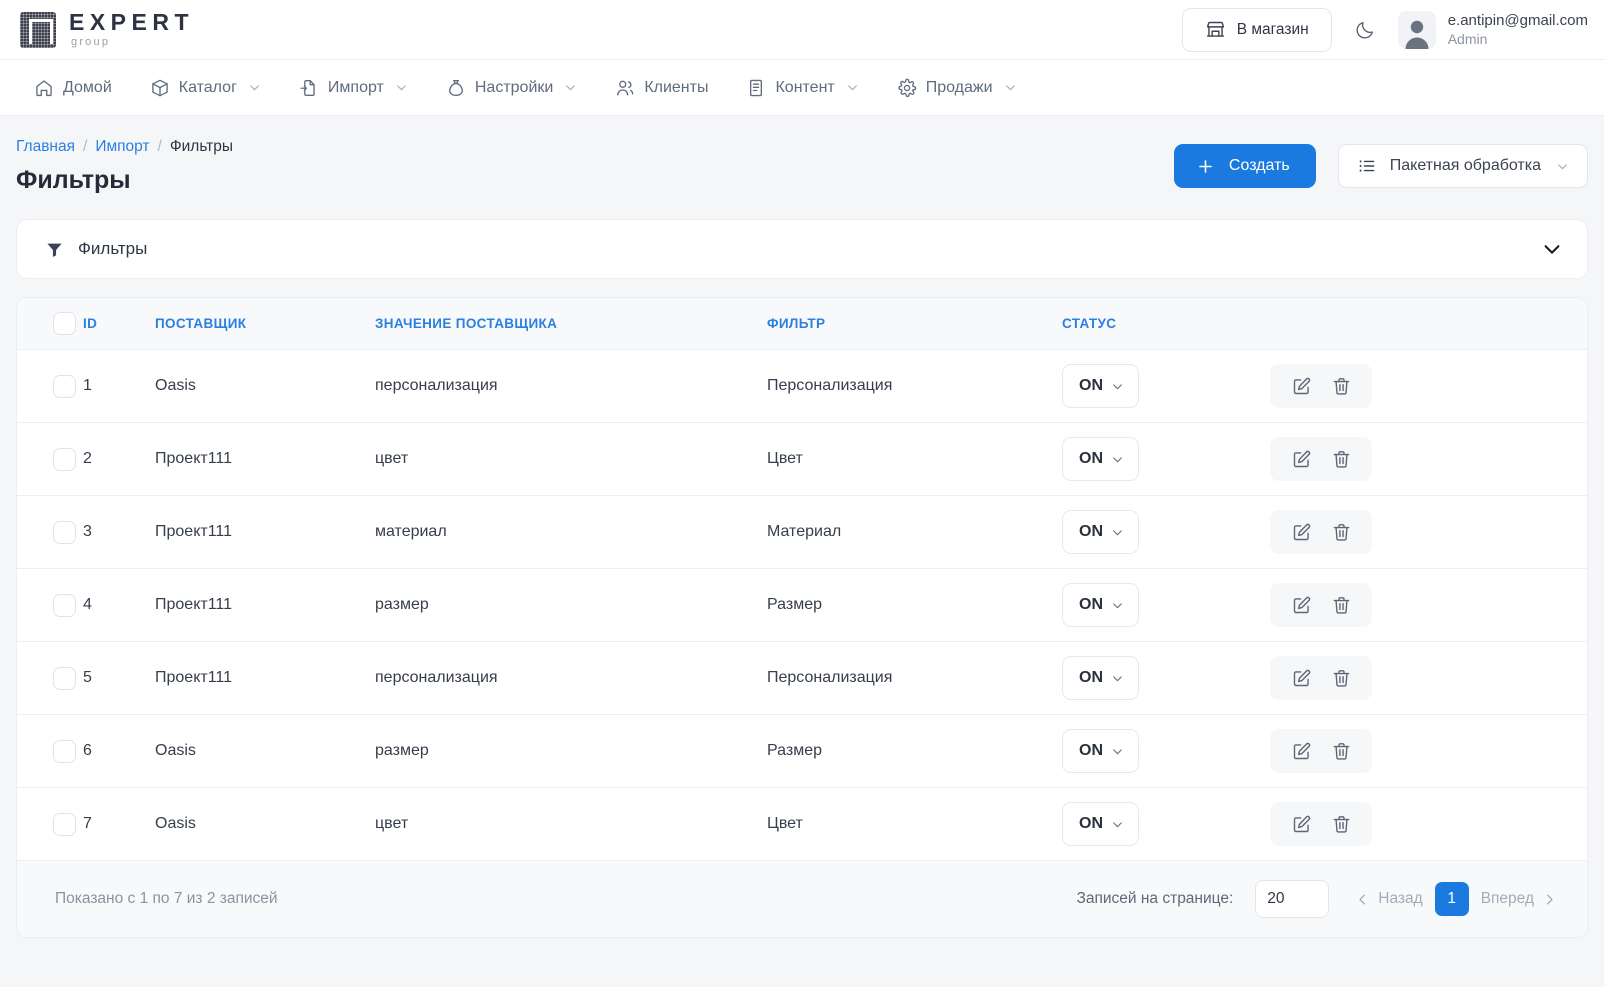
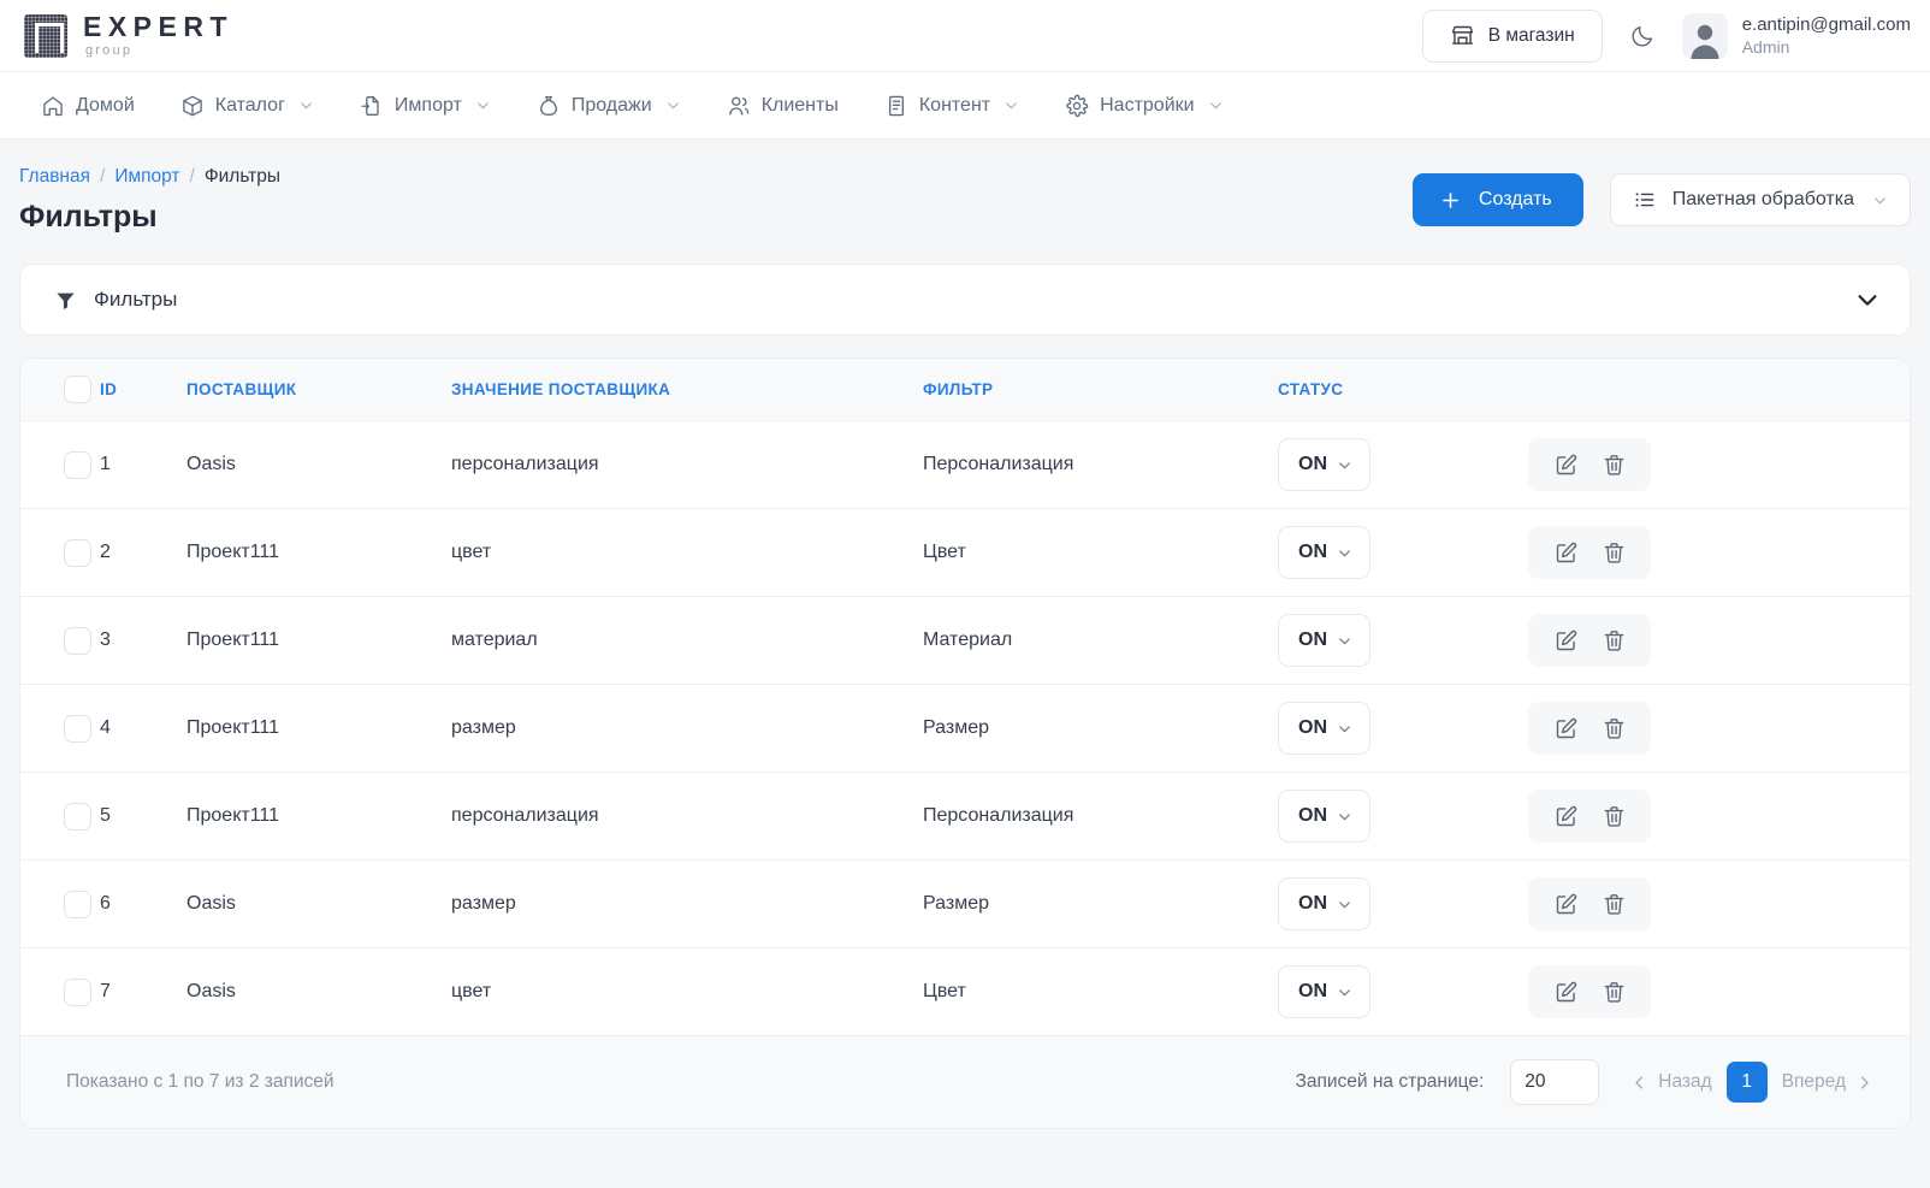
  EXPERT
  group
  В магазин
  e.antipin@gmail.com
  Admin
  Домой
  Каталог
  Импорт
- Настройки
+ Продажи
  Клиенты
  Контент
- Продажи
+ Настройки
  Главная
  /
  Импорт
  /
  Фильтры
  Фильтры
  Создать
  Пакетная обработка
  Фильтры
  	ID	ПОСТАВЩИК	ЗНАЧЕНИЕ ПОСТАВЩИКА	ФИЛЬТР	СТАТУС
  	1	Oasis	персонализация	Персонализация	ON
  	2	Проект111	цвет	Цвет	ON
  	3	Проект111	материал	Материал	ON
  	4	Проект111	размер	Размер	ON
  	5	Проект111	персонализация	Персонализация	ON
  	6	Oasis	размер	Размер	ON
  	7	Oasis	цвет	Цвет	ON
  Показано с 1 по 7 из 2 записей
  Записей на странице:
  20
  Назад
  1
  Вперед
